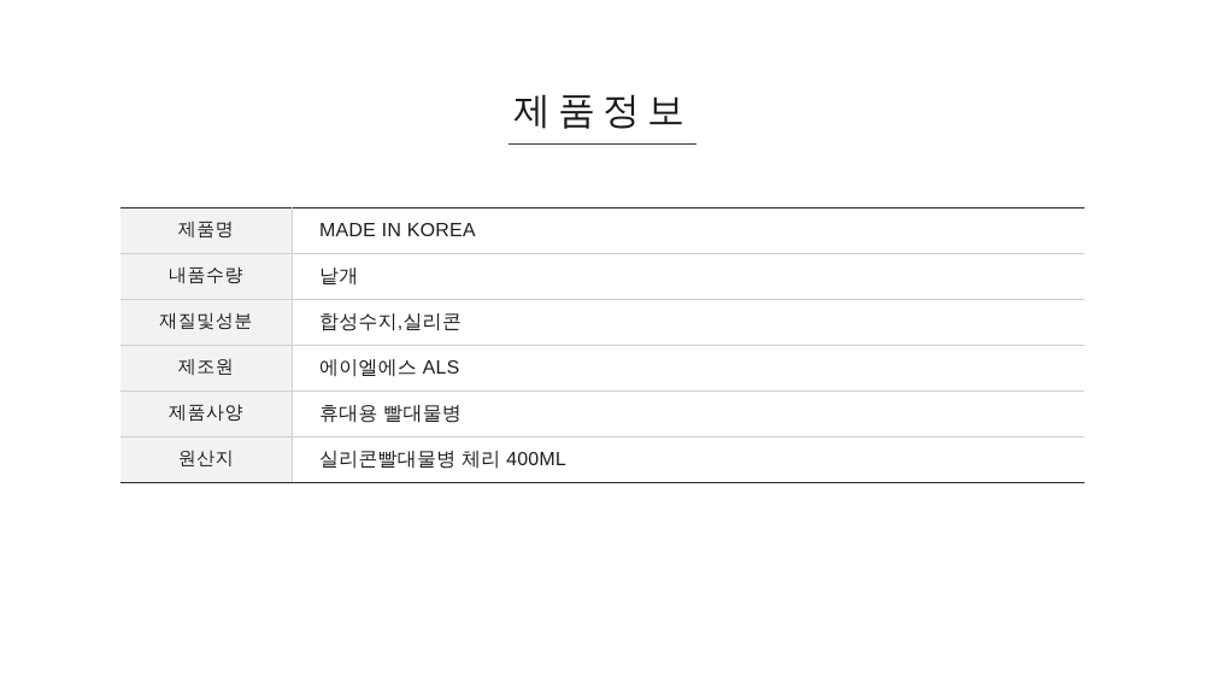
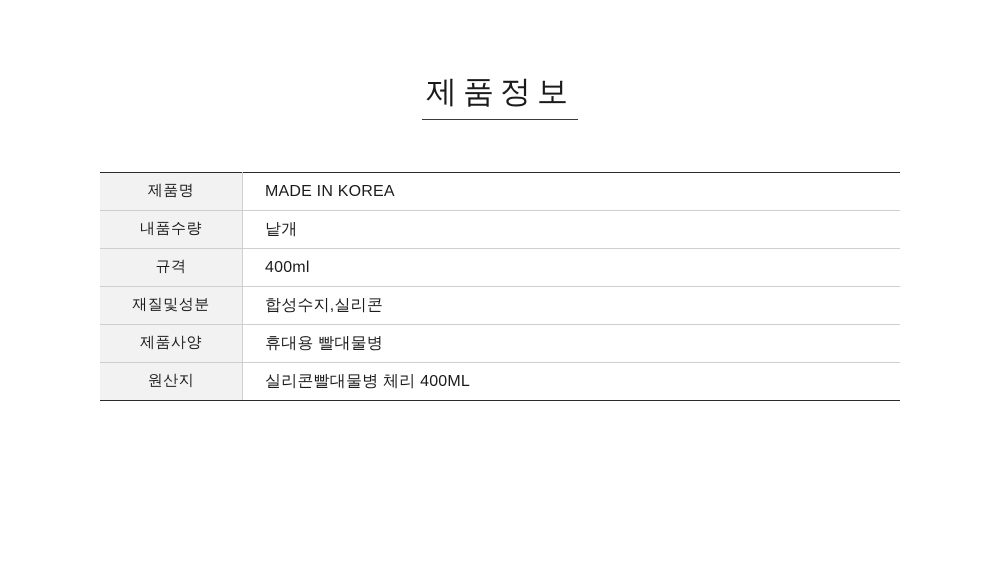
  제품정보
  제품명	MADE IN KOREA
  내품수량	낱개
+ 규격	400ml
  재질및성분	합성수지,실리콘
- 제조원	에이엘에스 ALS
  제품사양	휴대용 빨대물병
  원산지	실리콘빨대물병 체리 400ML
